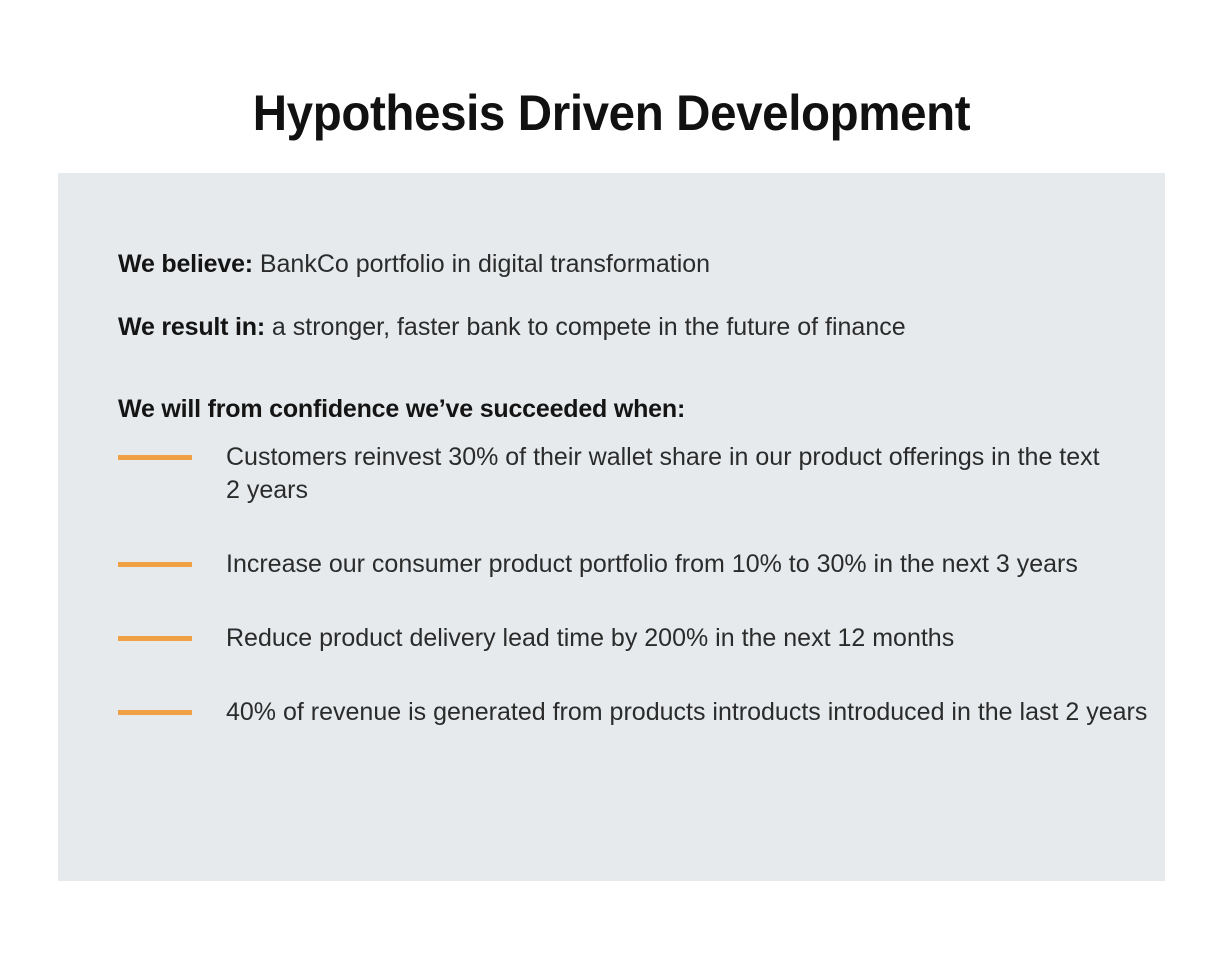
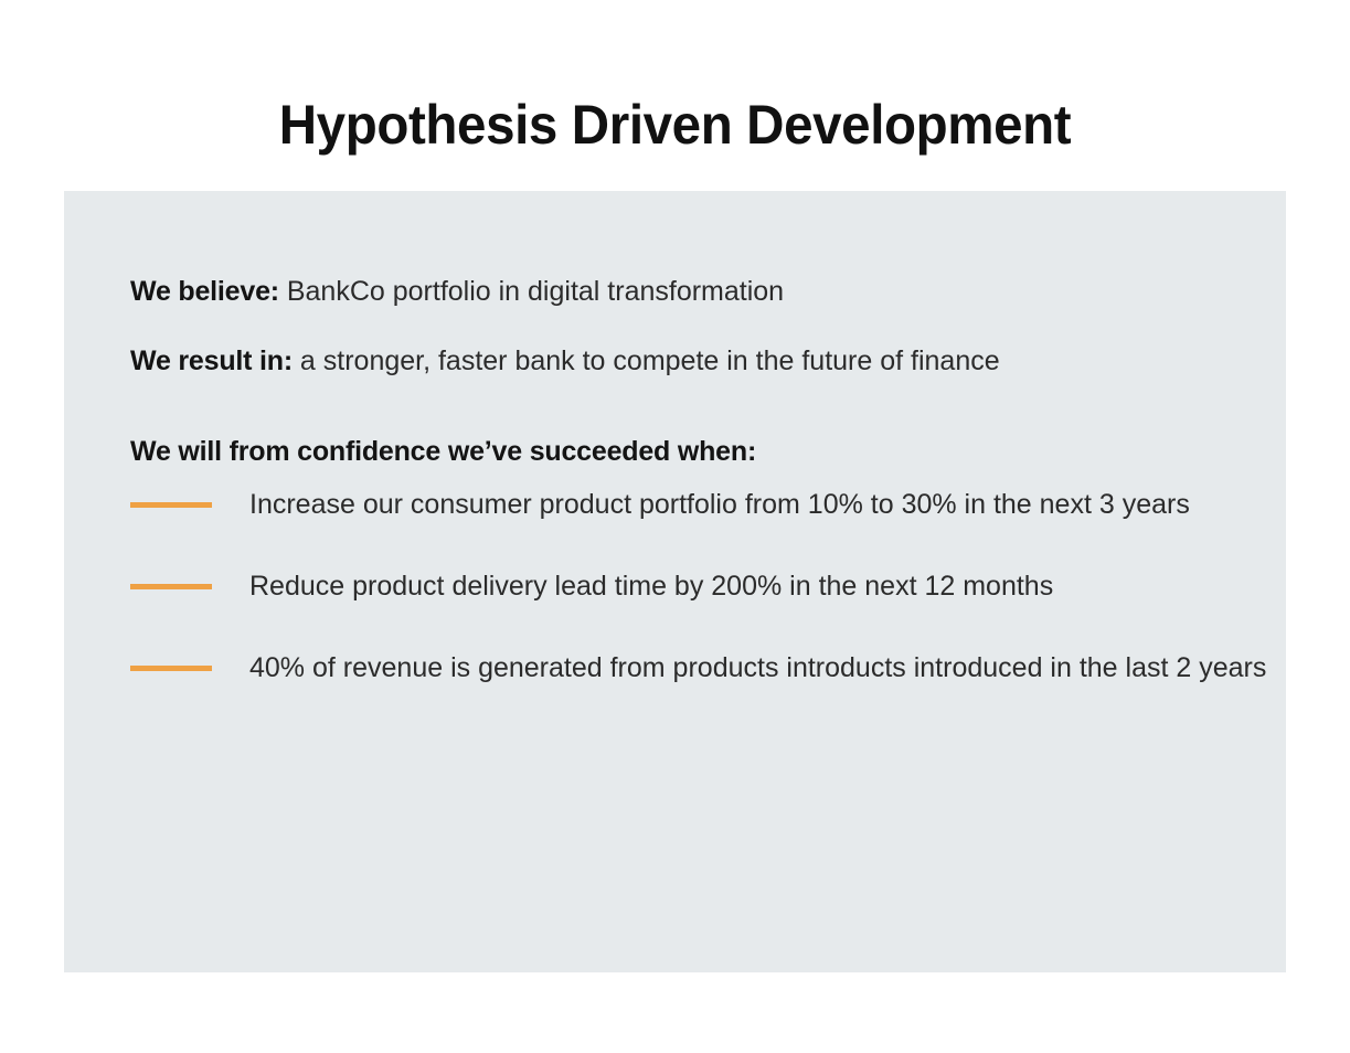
  Hypothesis Driven Development
  We believe: BankCo portfolio in digital transformation
  We result in: a stronger, faster bank to compete in the future of finance
  We will from confidence we’ve succeeded when:
- Customers reinvest 30% of their wallet share in our product offerings in the text 2 years
  Increase our consumer product portfolio from 10% to 30% in the next 3 years
  Reduce product delivery lead time by 200% in the next 12 months
  40% of revenue is generated from products introducts introduced in the last 2 years
